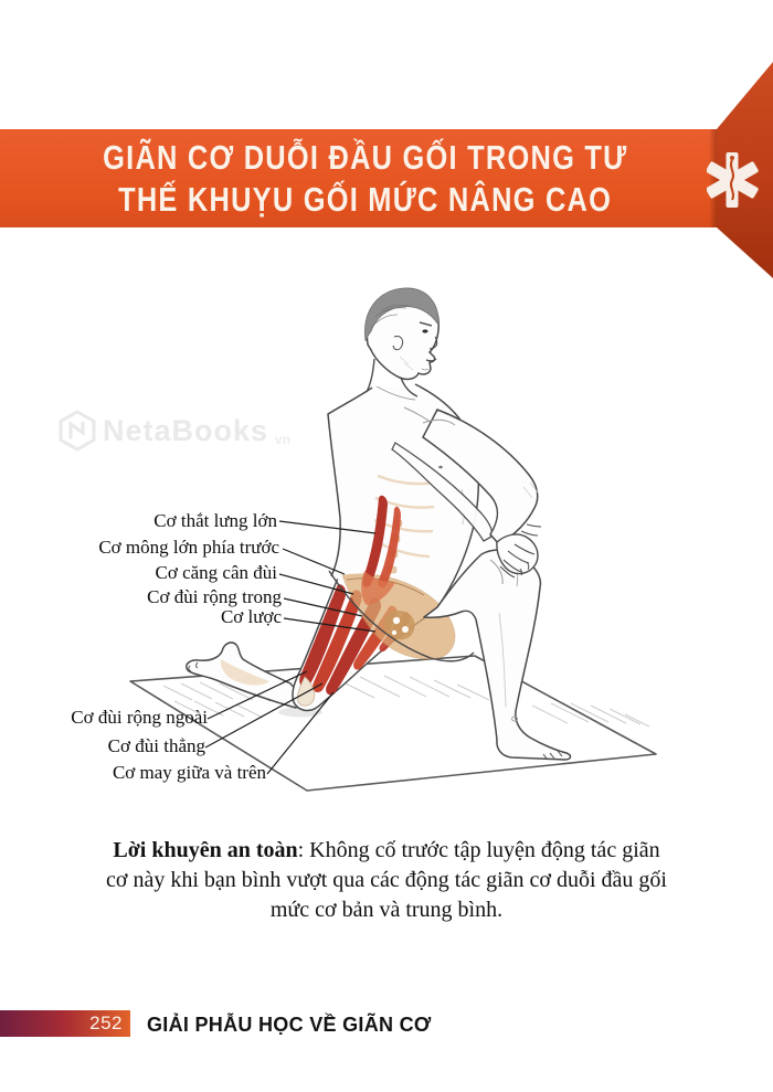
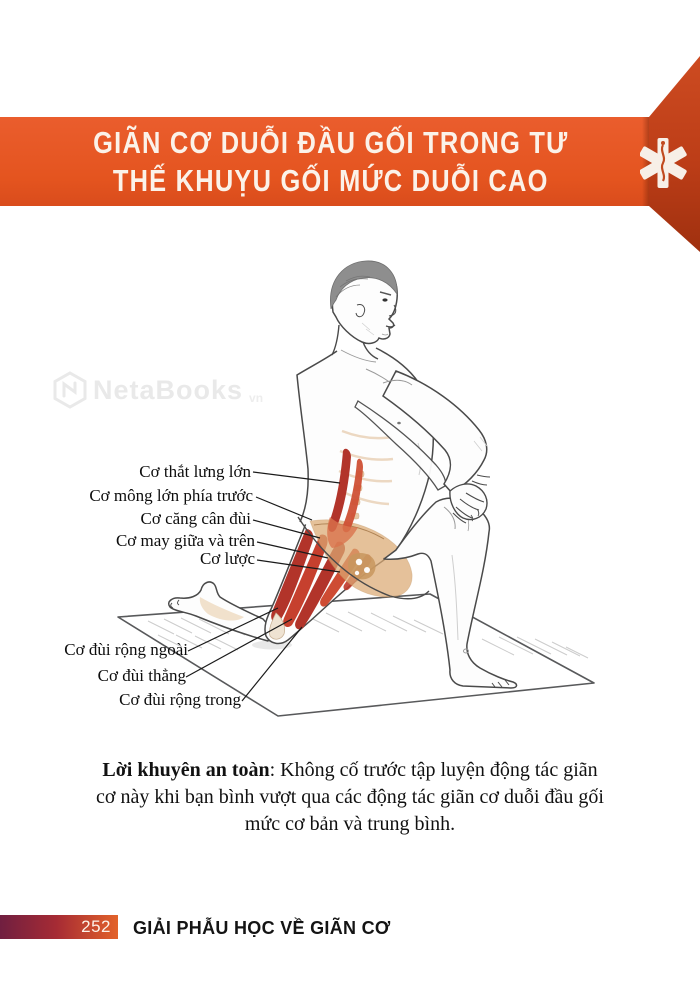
  GIÃN CƠ DUỖI ĐẦU GỐI TRONG TƯ
- THẾ KHUỴU GỐI MỨC NÂNG CAO
+ THẾ KHUỴU GỐI MỨC DUỖI CAO
  Cơ thắt lưng lớn
  Cơ mông lớn phía trước
  Cơ căng cân đùi
- Cơ đùi rộng trong
+ Cơ may giữa và trên
  Cơ lược
  Cơ đùi rộng ngoài
  Cơ đùi thẳng
- Cơ may giữa và trên
+ Cơ đùi rộng trong
  Lời khuyên an toàn: Không cố trước tập luyện động tác giãn
  cơ này khi bạn bình vượt qua các động tác giãn cơ duỗi đầu gối
  mức cơ bản và trung bình.
  252
  GIẢI PHẪU HỌC VỀ GIÃN CƠ
